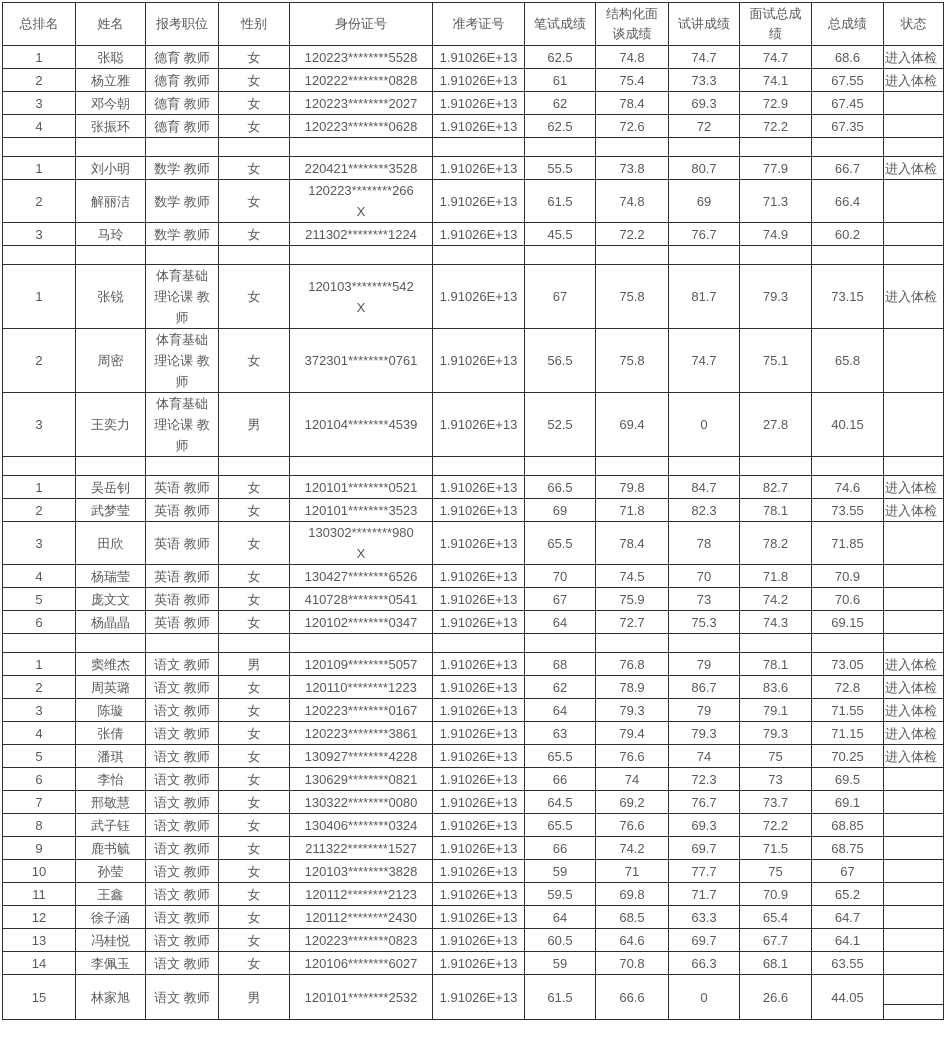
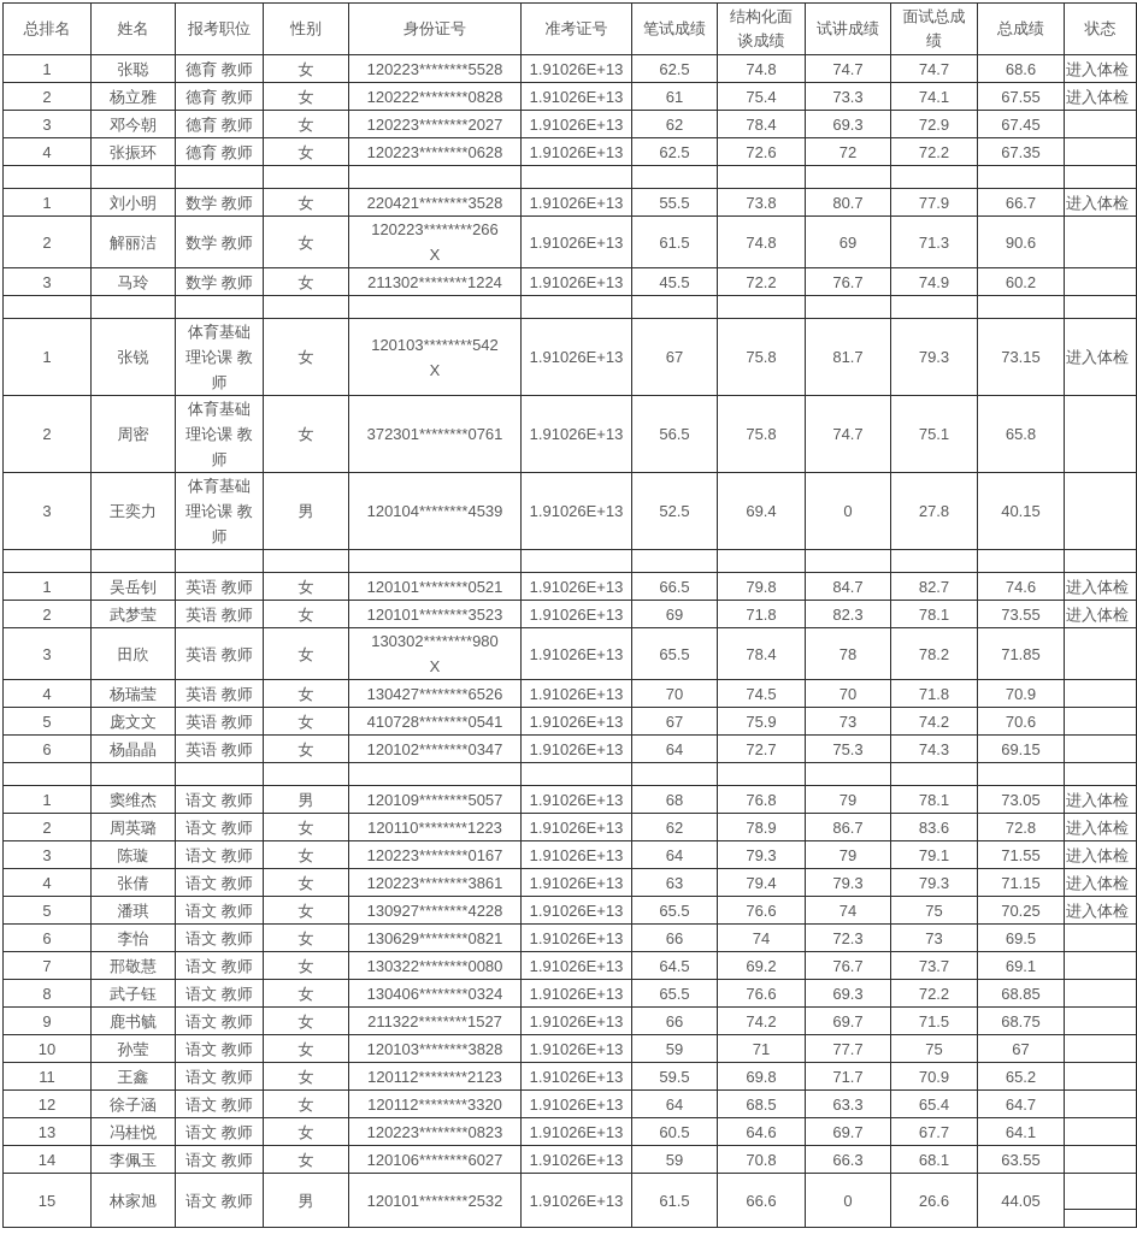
  总排名	姓名	报考职位	性别	身份证号	准考证号	笔试成绩	结构化面 谈成绩	试讲成绩	面试总成 绩	总成绩	状态
  1	张聪	德育 教师	女	120223********5528	1.91026E+13	62.5	74.8	74.7	74.7	68.6	进入体检
  2	杨立雅	德育 教师	女	120222********0828	1.91026E+13	61	75.4	73.3	74.1	67.55	进入体检
  3	邓今朝	德育 教师	女	120223********2027	1.91026E+13	62	78.4	69.3	72.9	67.45
  4	张振环	德育 教师	女	120223********0628	1.91026E+13	62.5	72.6	72	72.2	67.35
  1	刘小明	数学 教师	女	220421********3528	1.91026E+13	55.5	73.8	80.7	77.9	66.7	进入体检
- 2	解丽洁	数学 教师	女	120223********266 X	1.91026E+13	61.5	74.8	69	71.3	66.4
+ 2	解丽洁	数学 教师	女	120223********266 X	1.91026E+13	61.5	74.8	69	71.3	90.6
  3	马玲	数学 教师	女	211302********1224	1.91026E+13	45.5	72.2	76.7	74.9	60.2
  1	张锐	体育基础 理论课 教 师	女	120103********542 X	1.91026E+13	67	75.8	81.7	79.3	73.15	进入体检
  2	周密	体育基础 理论课 教 师	女	372301********0761	1.91026E+13	56.5	75.8	74.7	75.1	65.8
  3	王奕力	体育基础 理论课 教 师	男	120104********4539	1.91026E+13	52.5	69.4	0	27.8	40.15
  1	吴岳钊	英语 教师	女	120101********0521	1.91026E+13	66.5	79.8	84.7	82.7	74.6	进入体检
  2	武梦莹	英语 教师	女	120101********3523	1.91026E+13	69	71.8	82.3	78.1	73.55	进入体检
  3	田欣	英语 教师	女	130302********980 X	1.91026E+13	65.5	78.4	78	78.2	71.85
  4	杨瑞莹	英语 教师	女	130427********6526	1.91026E+13	70	74.5	70	71.8	70.9
  5	庞文文	英语 教师	女	410728********0541	1.91026E+13	67	75.9	73	74.2	70.6
  6	杨晶晶	英语 教师	女	120102********0347	1.91026E+13	64	72.7	75.3	74.3	69.15
  1	窦维杰	语文 教师	男	120109********5057	1.91026E+13	68	76.8	79	78.1	73.05	进入体检
  2	周英璐	语文 教师	女	120110********1223	1.91026E+13	62	78.9	86.7	83.6	72.8	进入体检
  3	陈璇	语文 教师	女	120223********0167	1.91026E+13	64	79.3	79	79.1	71.55	进入体检
  4	张倩	语文 教师	女	120223********3861	1.91026E+13	63	79.4	79.3	79.3	71.15	进入体检
  5	潘琪	语文 教师	女	130927********4228	1.91026E+13	65.5	76.6	74	75	70.25	进入体检
  6	李怡	语文 教师	女	130629********0821	1.91026E+13	66	74	72.3	73	69.5
  7	邢敬慧	语文 教师	女	130322********0080	1.91026E+13	64.5	69.2	76.7	73.7	69.1
  8	武子钰	语文 教师	女	130406********0324	1.91026E+13	65.5	76.6	69.3	72.2	68.85
  9	鹿书毓	语文 教师	女	211322********1527	1.91026E+13	66	74.2	69.7	71.5	68.75
  10	孙莹	语文 教师	女	120103********3828	1.91026E+13	59	71	77.7	75	67
  11	王鑫	语文 教师	女	120112********2123	1.91026E+13	59.5	69.8	71.7	70.9	65.2
- 12	徐子涵	语文 教师	女	120112********2430	1.91026E+13	64	68.5	63.3	65.4	64.7
+ 12	徐子涵	语文 教师	女	120112********3320	1.91026E+13	64	68.5	63.3	65.4	64.7
  13	冯桂悦	语文 教师	女	120223********0823	1.91026E+13	60.5	64.6	69.7	67.7	64.1
  14	李佩玉	语文 教师	女	120106********6027	1.91026E+13	59	70.8	66.3	68.1	63.55
  15	林家旭	语文 教师	男	120101********2532	1.91026E+13	61.5	66.6	0	26.6	44.05
